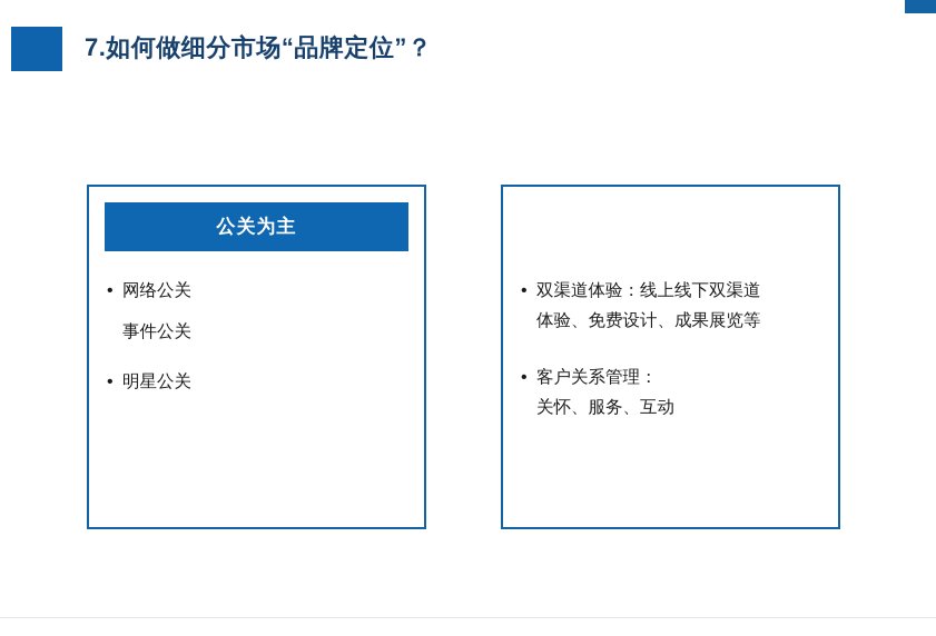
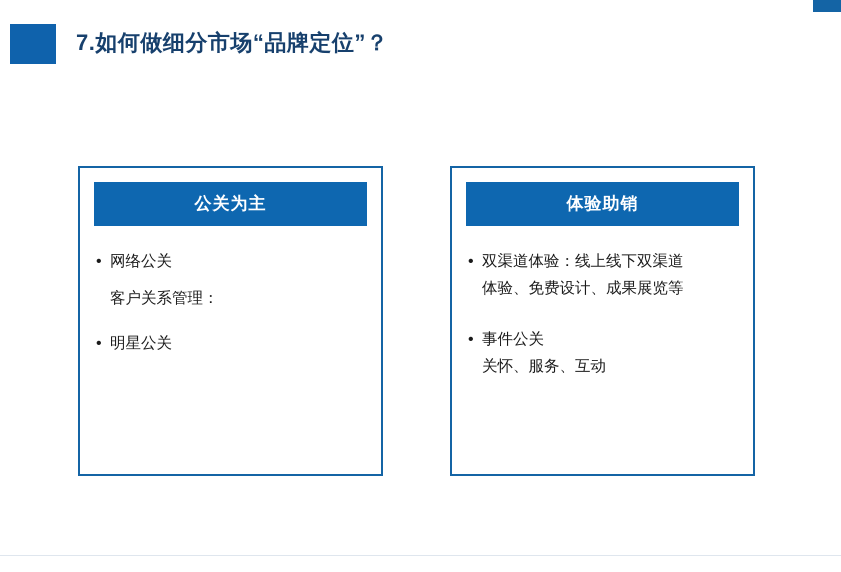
  7.如何做细分市场“品牌定位”？
  公关为主
  •
  网络公关
- 事件公关
+ 客户关系管理：
  •
  明星公关
+ 体验助销
  •
  双渠道体验：线上线下双渠道
  体验、免费设计、成果展览等
  •
- 客户关系管理：
+ 事件公关
  关怀、服务、互动
